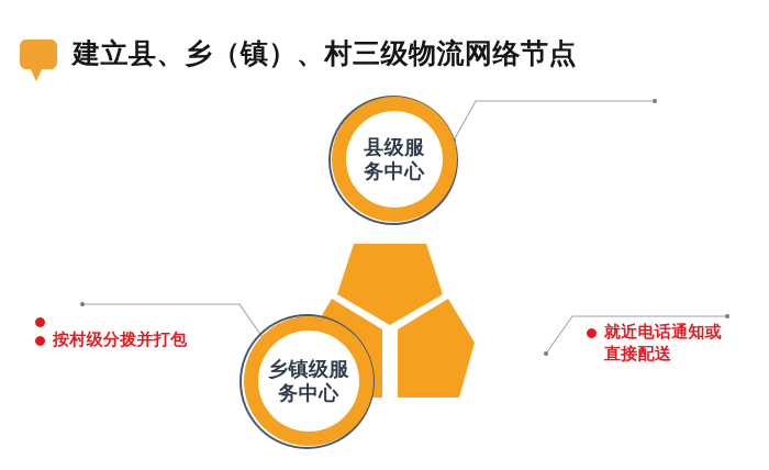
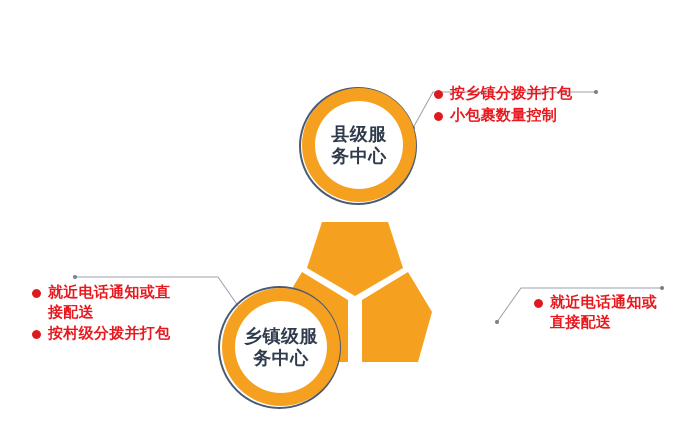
- 建立县、乡（镇）、村三级物流网络节点
  县级服 务中心
  乡镇级服 务中心
+ 按乡镇分拨并打包
+ 小包裹数量控制
+ 就近电话通知或直
+ 接配送
  按村级分拨并打包
  就近电话通知或
  直接配送
